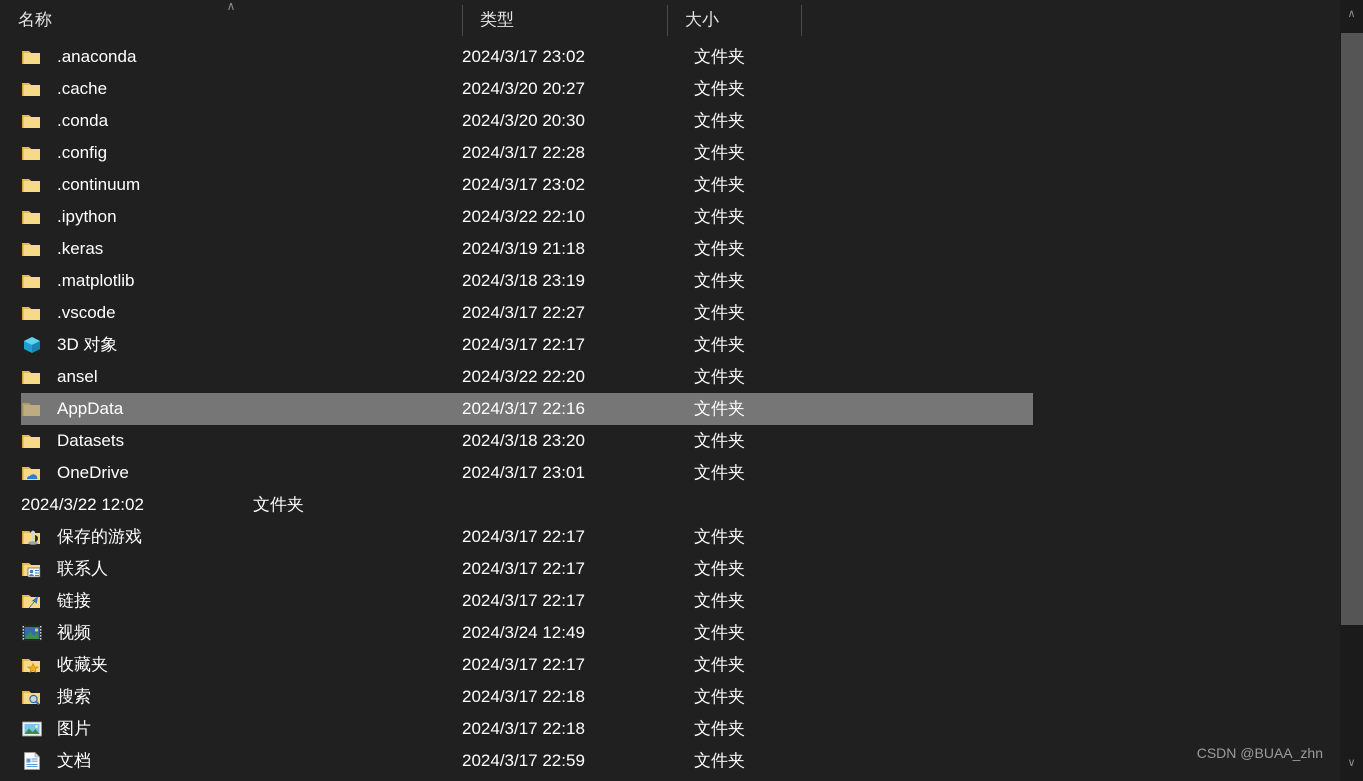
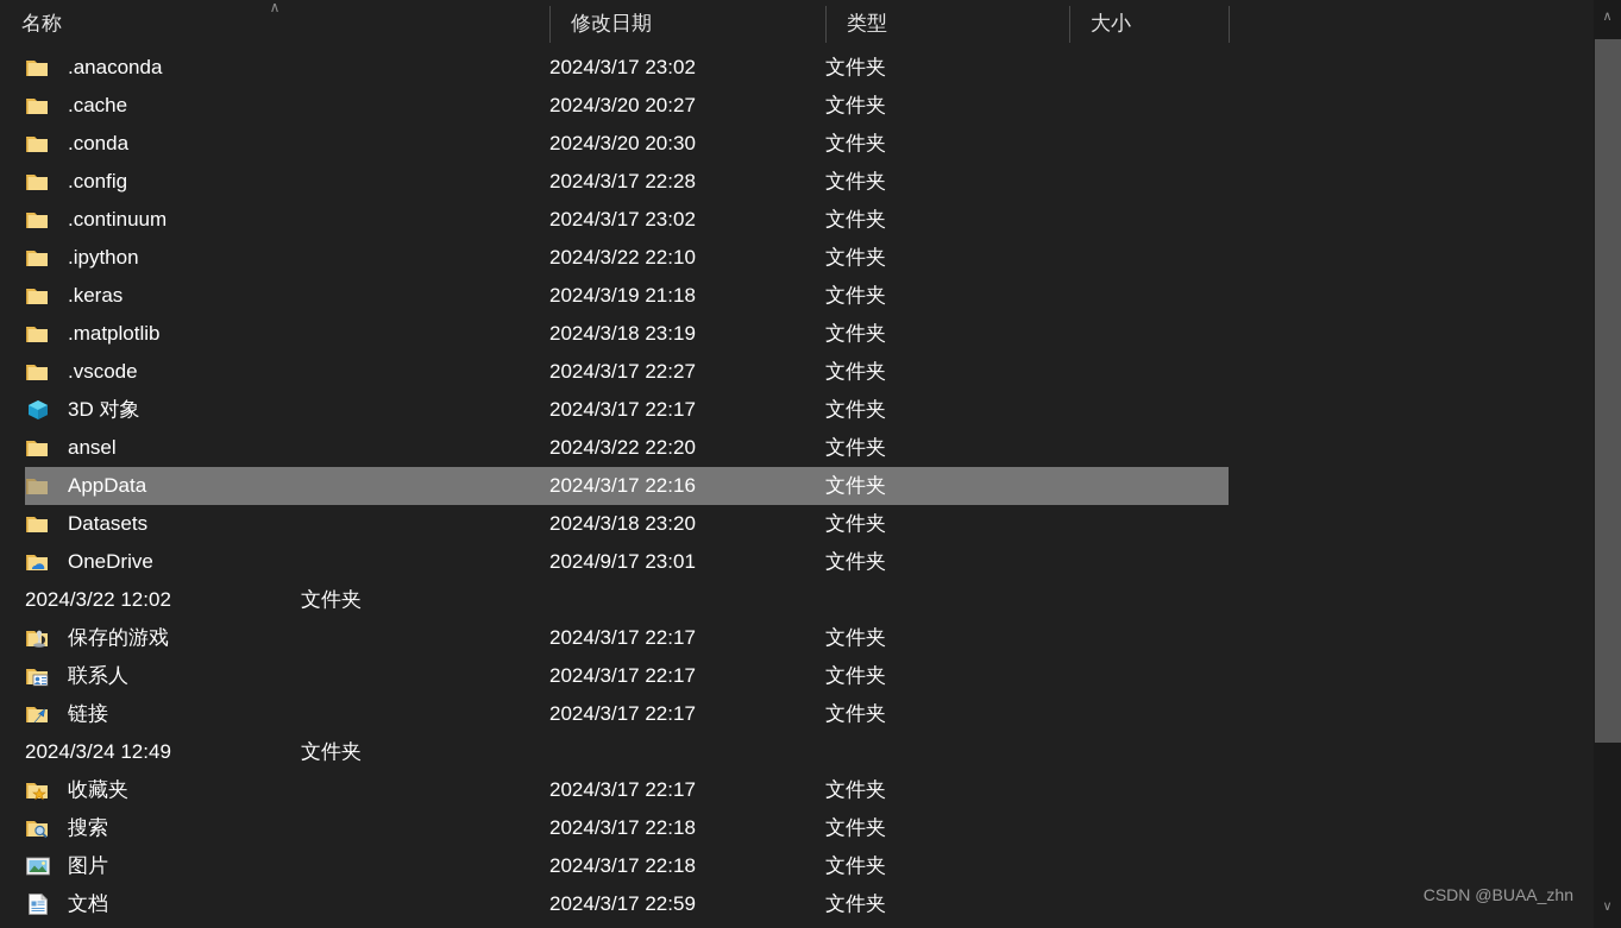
  名称
  ∧
+ 修改日期
  类型
  大小
  .anaconda
  2024/3/17 23:02
  文件夹
  .cache
  2024/3/20 20:27
  文件夹
  .conda
  2024/3/20 20:30
  文件夹
  .config
  2024/3/17 22:28
  文件夹
  .continuum
  2024/3/17 23:02
  文件夹
  .ipython
  2024/3/22 22:10
  文件夹
  .keras
  2024/3/19 21:18
  文件夹
  .matplotlib
  2024/3/18 23:19
  文件夹
  .vscode
  2024/3/17 22:27
  文件夹
  3D 对象
  2024/3/17 22:17
  文件夹
  ansel
  2024/3/22 22:20
  文件夹
  AppData
  2024/3/17 22:16
  文件夹
  Datasets
  2024/3/18 23:20
  文件夹
  OneDrive
- 2024/3/17 23:01
+ 2024/9/17 23:01
  文件夹
  2024/3/22 12:02
  文件夹
  保存的游戏
  2024/3/17 22:17
  文件夹
  联系人
  2024/3/17 22:17
  文件夹
  链接
  2024/3/17 22:17
  文件夹
- 视频
  2024/3/24 12:49
  文件夹
  收藏夹
  2024/3/17 22:17
  文件夹
  搜索
  2024/3/17 22:18
  文件夹
  图片
  2024/3/17 22:18
  文件夹
  文档
  2024/3/17 22:59
  文件夹
  ∧
  ∨
  CSDN @BUAA_zhn
